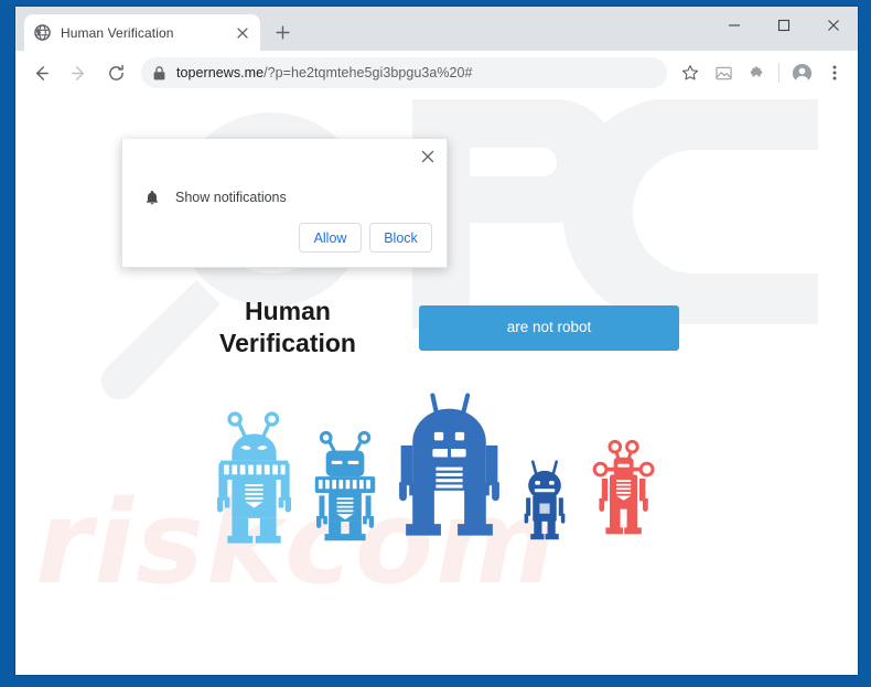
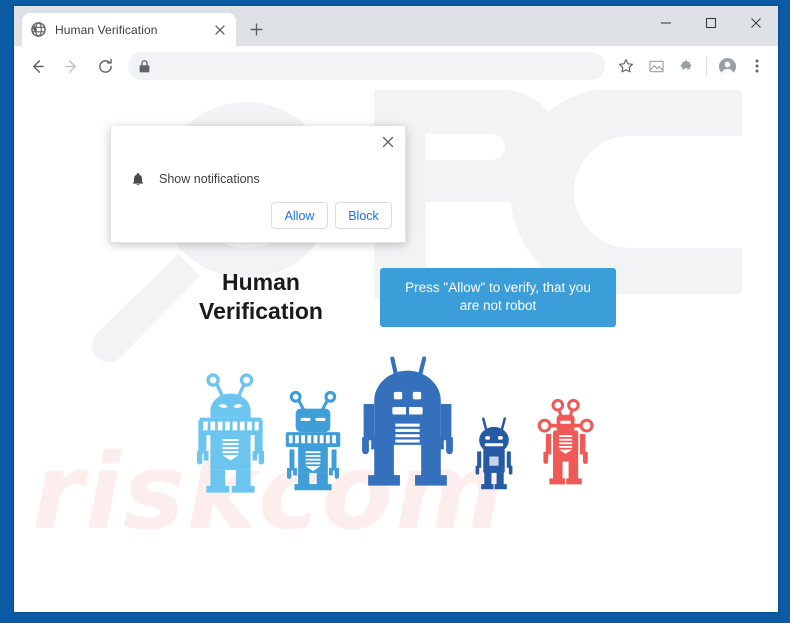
  Human Verification
- topernews.me/?p=he2tqmtehe5gi3bpgu3a%20#
  riscom
  Human
  Verification
+ Press "Allow" to verify, that you
  are not robot
  Show notifications
  Allow
  Block
